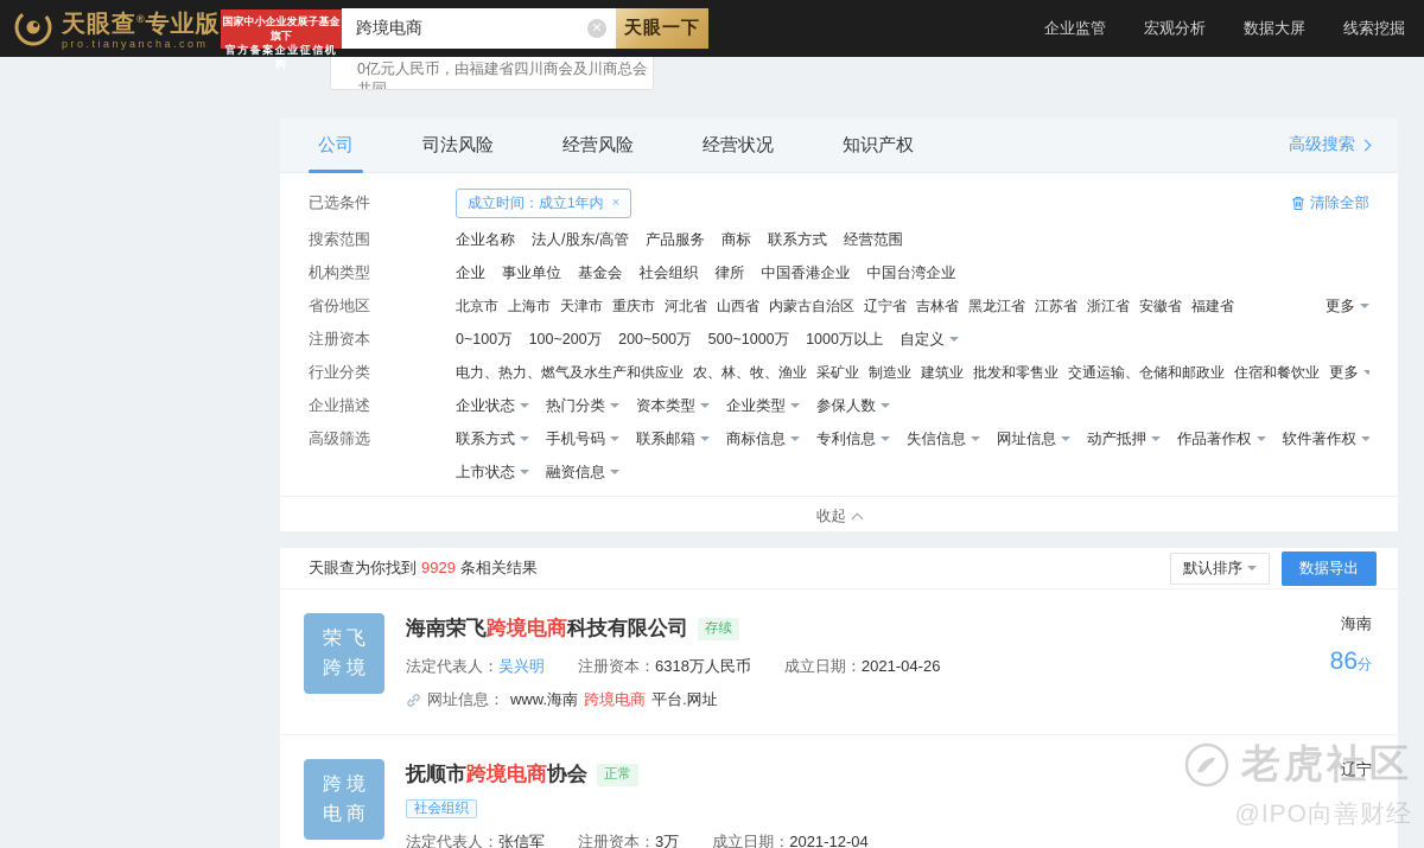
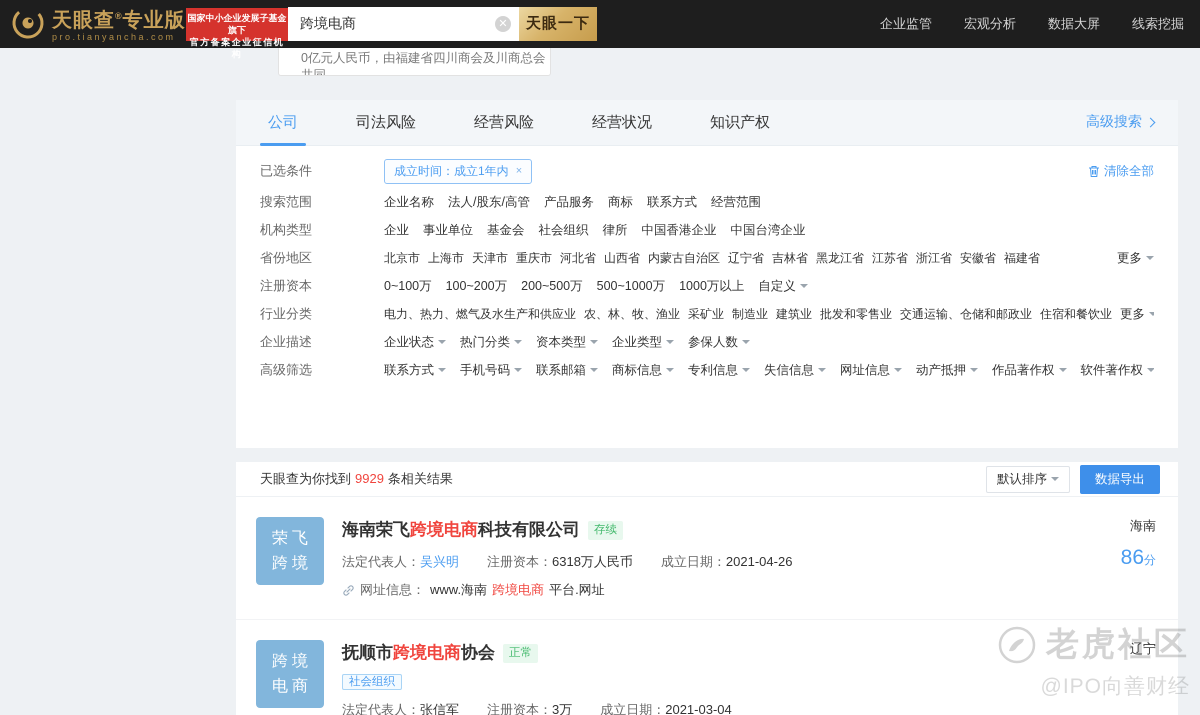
  天眼查®专业版
  pro.tianyancha.com
  国家中小企业发展子基金旗下
  官方备案企业征信机
  跨境电商
  ✕
  天眼一下
  企业监管
  宏观分析
  数据大屏
  线索挖掘
  0亿元人民币，由福建省四川商会及川商总会
  公司
  司法风险
  经营风险
  经营状况
  知识产权
  高级搜索
  已选条件
  成立时间：成立1年内
  ×
  清除全部
  搜索范围
  企业名称
  法人/股东/高管
  产品服务
  商标
  联系方式
  经营范围
  机构类型
  企业
  事业单位
  基金会
  社会组织
  律所
  中国香港企业
  中国台湾企业
  省份地区
  北京市
  上海市
  天津市
  重庆市
  河北省
  山西省
  内蒙古自治区
  辽宁省
  吉林省
  黑龙江省
  江苏省
  浙江省
  安徽省
  福建省
  更多
  注册资本
  0~100万
  100~200万
  200~500万
  500~1000万
  1000万以上
  自定义
  行业分类
  电力、热力、燃气及水生产和供应业
  农、林、牧、渔业
  采矿业
  制造业
  建筑业
  批发和零售业
  交通运输、仓储和邮政业
  住宿和餐饮业
  更多
  企业描述
  企业状态
  热门分类
  资本类型
  企业类型
  参保人数
  高级筛选
  联系方式
  手机号码
  联系邮箱
  商标信息
  专利信息
  失信信息
  网址信息
  动产抵押
  作品著作权
  软件著作权
- 上市状态
- 融资信息
- 收起
  天眼查为你找到 9929 条相关结果
  默认排序
  数据导出
  荣飞
  跨境
  海南荣飞跨境电商科技有限公司
  存续
  法定代表人：吴兴明
  注册资本：6318万人民币
  成立日期：2021-04-26
  网址信息：
  www.海南
  跨境电商
  平台.网址
  海南
  86分
  跨境
  电商
  抚顺市跨境电商协会
  正常
  社会组织
  法定代表人：张信军
  注册资本：3万
- 成立日期：2021-12-04
+ 成立日期：2021-03-04
  辽宁
  老虎社区
  @IPO向善财经
